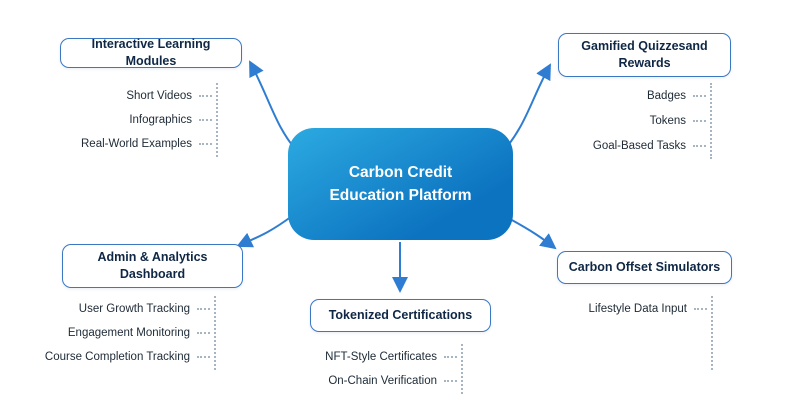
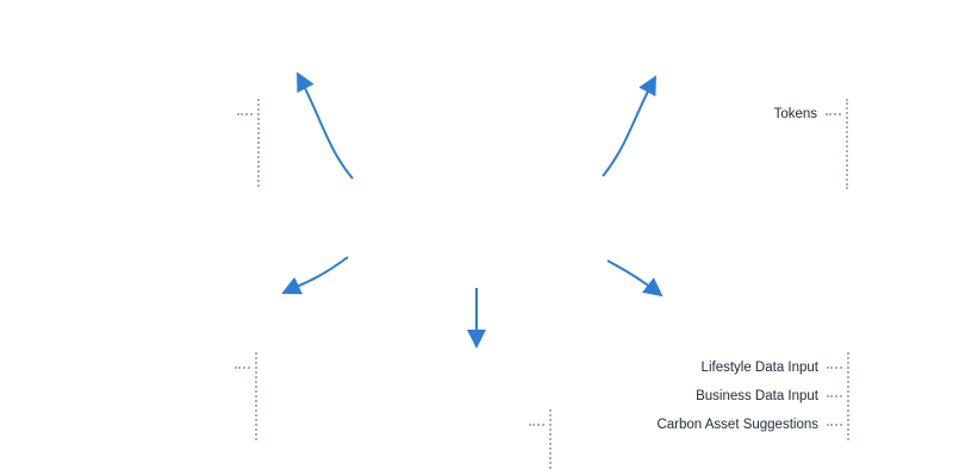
- Carbon Credit Education Platform
- Interactive Learning Modules
- Gamified Quizzesand Rewards
- Admin & Analytics Dashboard
- Tokenized Certifications
- Carbon Offset Simulators
- Short Videos
- Infographics
- Real-World Examples
- Badges
  Tokens
- Goal-Based Tasks
- User Growth Tracking
- Engagement Monitoring
- Course Completion Tracking
- NFT-Style Certificates
- On-Chain Verification
  Lifestyle Data Input
+ Business Data Input
+ Carbon Asset Suggestions
